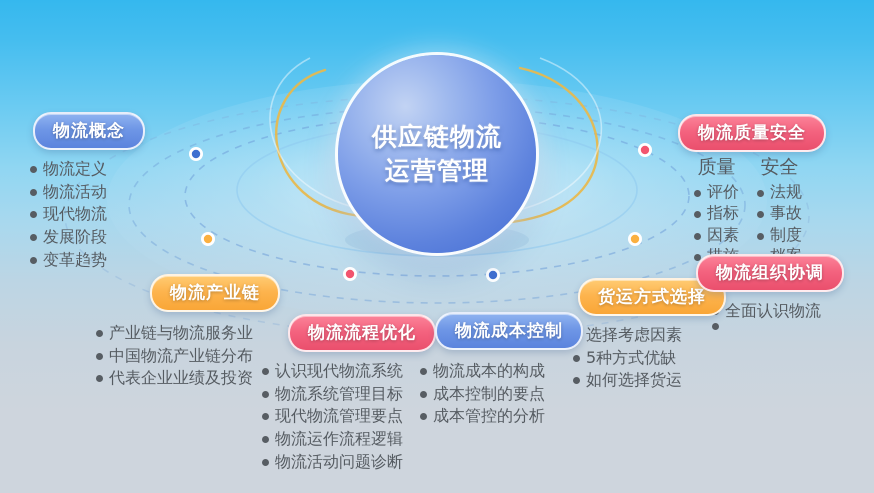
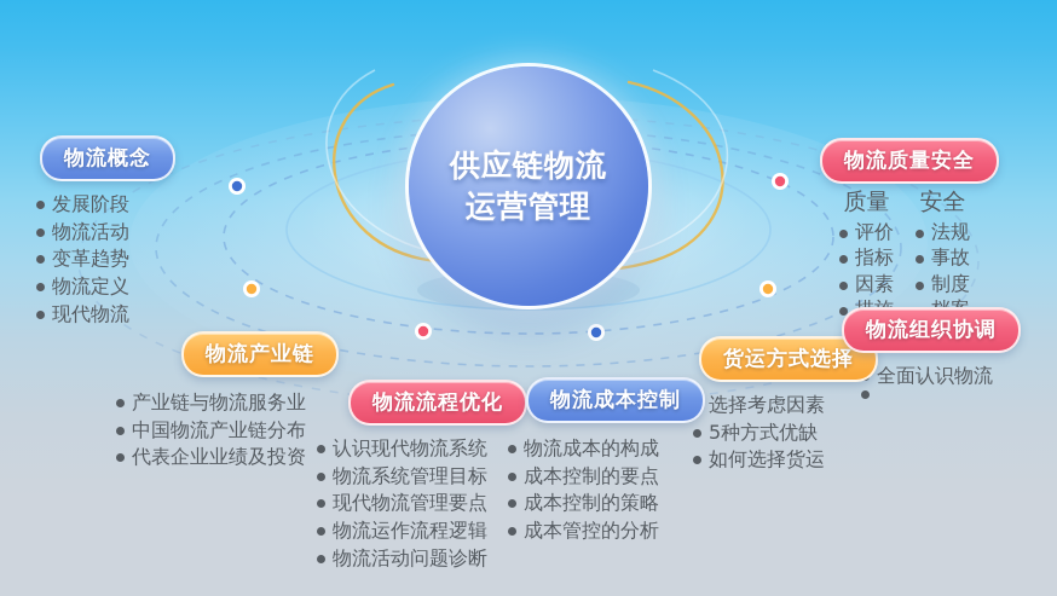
  供应链物流
  运营管理
  物流概念
- 物流定义
+ 发展阶段
  物流活动
- 现代物流
+ 变革趋势
- 发展阶段
+ 物流定义
- 变革趋势
+ 现代物流
  物流产业链
  产业链与物流服务业
  中国物流产业链分布
  代表企业业绩及投资
  物流流程优化
  认识现代物流系统
  物流系统管理目标
  现代物流管理要点
  物流运作流程逻辑
  物流活动问题诊断
  物流成本控制
  物流成本的构成
  成本控制的要点
+ 成本控制的策略
  成本管控的分析
  货运方式选择
  选择考虑因素
  5种方式优缺
  如何选择货运
  物流质量安全
  质量
  评价
  指标
  因素
  安全
  法规
  事故
  制度
  物流组织协调
  全面认识物流
